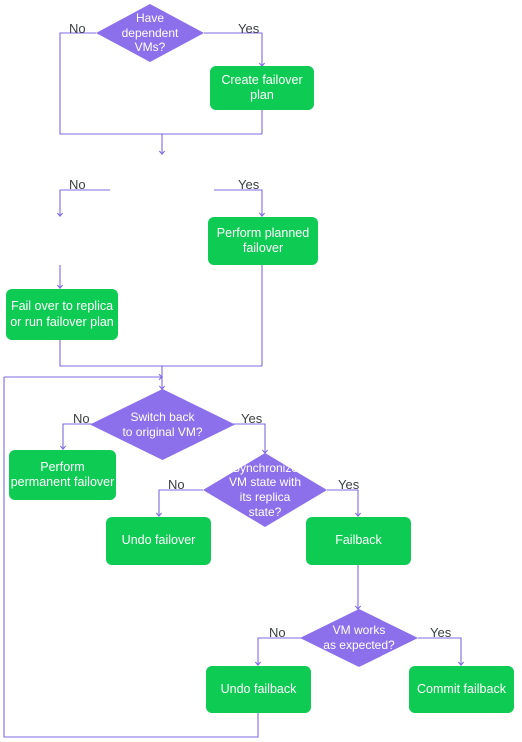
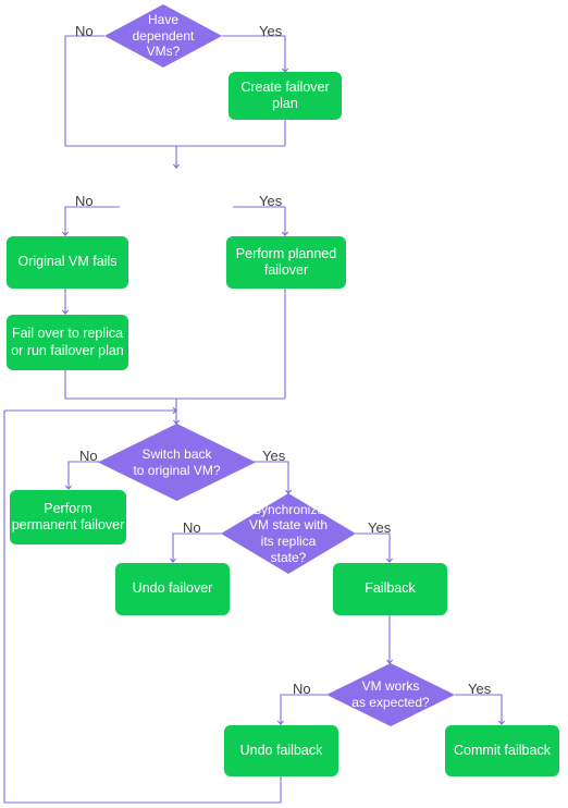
  Have
  dependent
  VMs?
  Create failover
  plan
+ Original VM fails
  Fail over to replica
  or run failover plan
  Perform planned
  failover
  Switch back
  to original VM?
  Perform
  permanent failover
  Synchronize
  VM state with
  its replica
  state?
  Undo failover
  Failback
  VM works
  as expected?
  Undo failback
  Commit failback
  No
  Yes
  No
  Yes
  No
  Yes
  No
  Yes
  No
  Yes
